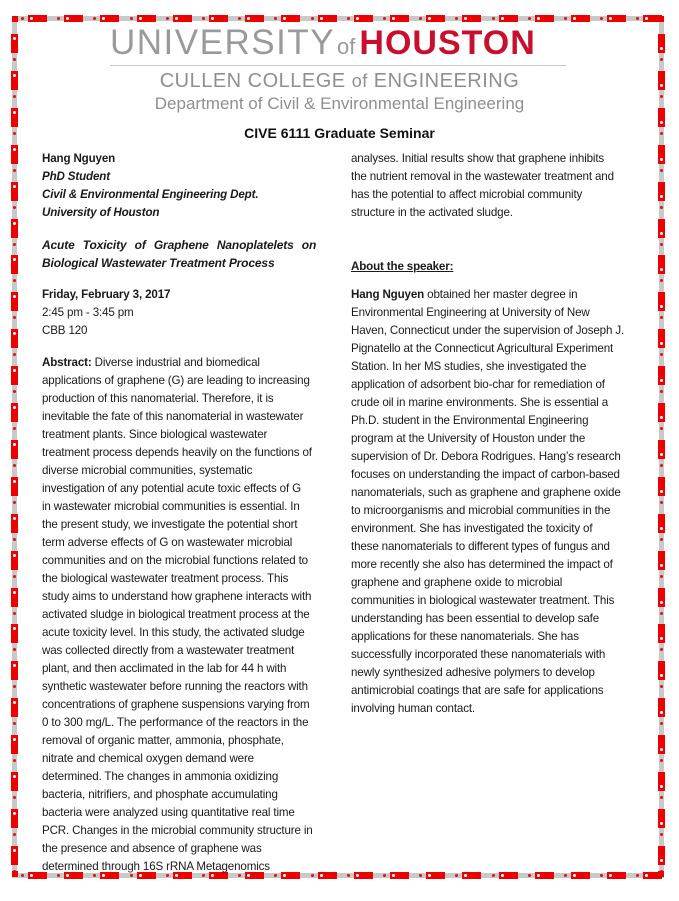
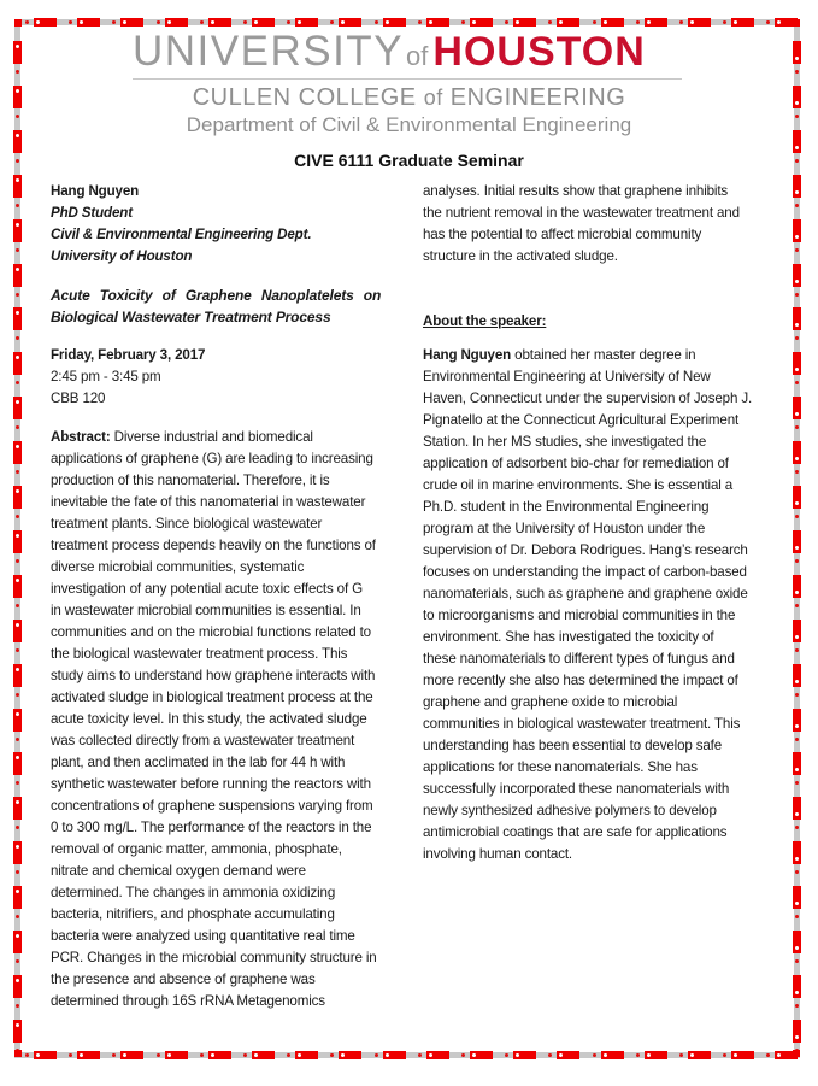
  UNIVERSITYof HOUSTON
  CULLEN COLLEGE of ENGINEERING
  Department of Civil & Environmental Engineering
  CIVE 6111 Graduate Seminar
  Hang Nguyen
  PhD Student
  Civil & Environmental Engineering Dept.
  University of Houston
  Acute Toxicity of Graphene Nanoplatelets on
  Biological Wastewater Treatment Process
  Friday, February 3, 2017
  2:45 pm - 3:45 pm
  CBB 120
  Abstract: Diverse industrial and biomedical
  applications of graphene (G) are leading to increasing
  production of this nanomaterial. Therefore, it is
  inevitable the fate of this nanomaterial in wastewater
  treatment plants. Since biological wastewater
  treatment process depends heavily on the functions of
  diverse microbial communities, systematic
  investigation of any potential acute toxic effects of G
  in wastewater microbial communities is essential. In
- the present study, we investigate the potential short
- term adverse effects of G on wastewater microbial
  communities and on the microbial functions related to
  the biological wastewater treatment process. This
  study aims to understand how graphene interacts with
  activated sludge in biological treatment process at the
  acute toxicity level. In this study, the activated sludge
  was collected directly from a wastewater treatment
  plant, and then acclimated in the lab for 44 h with
  synthetic wastewater before running the reactors with
  concentrations of graphene suspensions varying from
  0 to 300 mg/L. The performance of the reactors in the
  removal of organic matter, ammonia, phosphate,
  nitrate and chemical oxygen demand were
  determined. The changes in ammonia oxidizing
  bacteria, nitrifiers, and phosphate accumulating
  bacteria were analyzed using quantitative real time
  PCR. Changes in the microbial community structure in
  the presence and absence of graphene was
  determined through 16S rRNA Metagenomics
  analyses. Initial results show that graphene inhibits
  the nutrient removal in the wastewater treatment and
  has the potential to affect microbial community
  structure in the activated sludge.
  About the speaker:
  Hang Nguyen obtained her master degree in
  Environmental Engineering at University of New
  Haven, Connecticut under the supervision of Joseph J.
  Pignatello at the Connecticut Agricultural Experiment
  Station. In her MS studies, she investigated the
  application of adsorbent bio-char for remediation of
  crude oil in marine environments. She is essential a
  Ph.D. student in the Environmental Engineering
  program at the University of Houston under the
  supervision of Dr. Debora Rodrigues. Hang’s research
  focuses on understanding the impact of carbon-based
  nanomaterials, such as graphene and graphene oxide
  to microorganisms and microbial communities in the
  environment. She has investigated the toxicity of
  these nanomaterials to different types of fungus and
  more recently she also has determined the impact of
  graphene and graphene oxide to microbial
  communities in biological wastewater treatment. This
  understanding has been essential to develop safe
  applications for these nanomaterials. She has
  successfully incorporated these nanomaterials with
  newly synthesized adhesive polymers to develop
  antimicrobial coatings that are safe for applications
  involving human contact.
